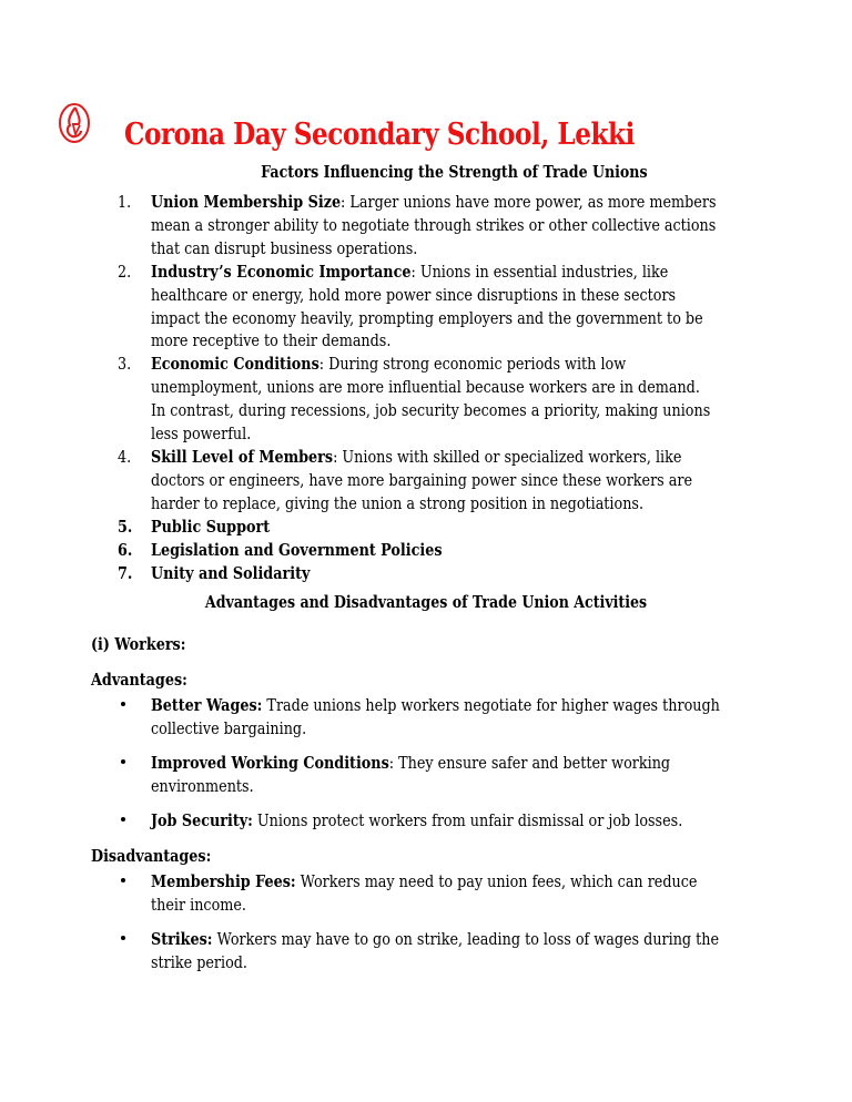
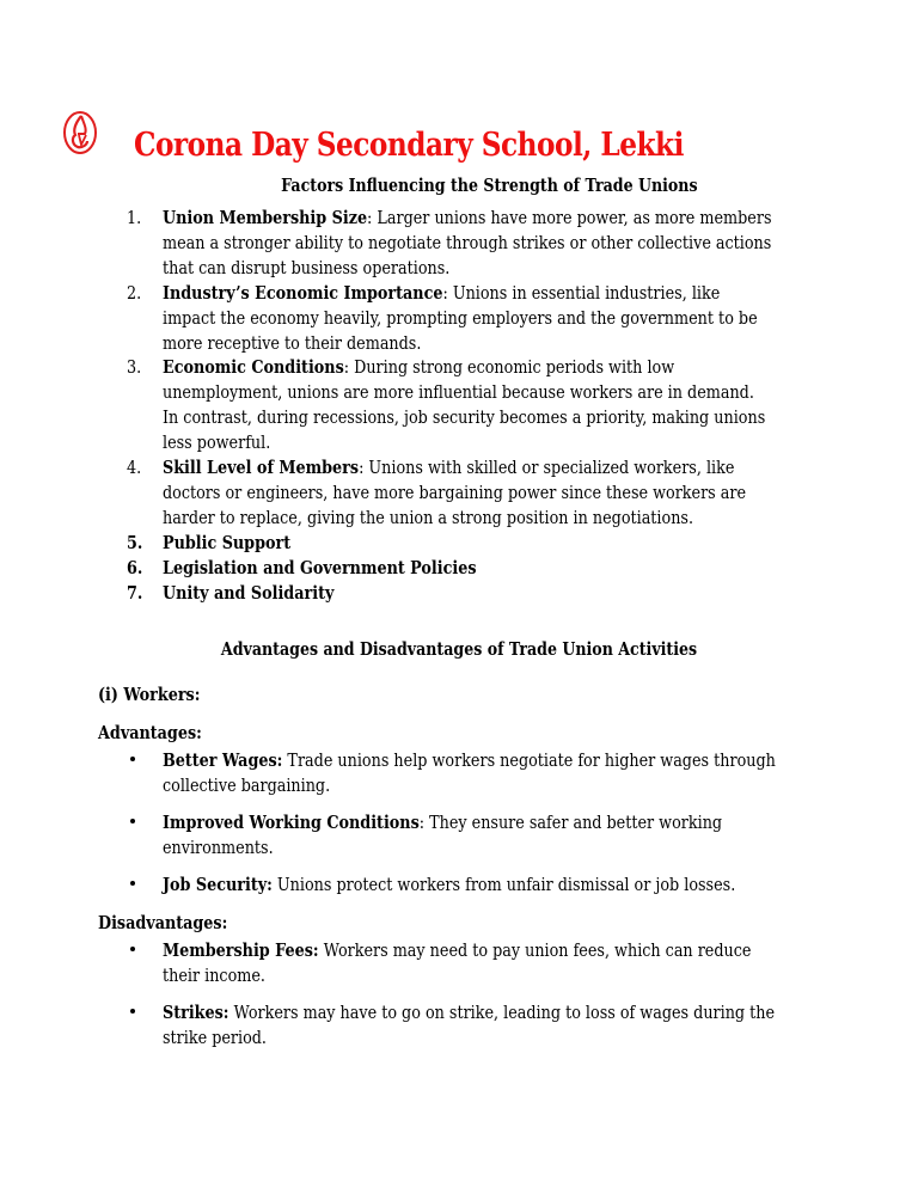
  Corona Day Secondary School, Lekki
  Factors Influencing the Strength of Trade Unions
  1.
  Union Membership Size: Larger unions have more power, as more members
  mean a stronger ability to negotiate through strikes or other collective actions
  that can disrupt business operations.
  2.
  Industry’s Economic Importance: Unions in essential industries, like
- healthcare or energy, hold more power since disruptions in these sectors
  impact the economy heavily, prompting employers and the government to be
  more receptive to their demands.
  3.
  Economic Conditions: During strong economic periods with low
  unemployment, unions are more influential because workers are in demand.
  In contrast, during recessions, job security becomes a priority, making unions
  less powerful.
  4.
  Skill Level of Members: Unions with skilled or specialized workers, like
  doctors or engineers, have more bargaining power since these workers are
  harder to replace, giving the union a strong position in negotiations.
  5.
  Public Support
  6.
  Legislation and Government Policies
  7.
  Unity and Solidarity
  Advantages and Disadvantages of Trade Union Activities
  (i) Workers:
  Advantages:
  Better Wages: Trade unions help workers negotiate for higher wages through
  collective bargaining.
  Improved Working Conditions: They ensure safer and better working
  environments.
  Job Security: Unions protect workers from unfair dismissal or job losses.
  Disadvantages:
  Membership Fees: Workers may need to pay union fees, which can reduce
  their income.
  Strikes: Workers may have to go on strike, leading to loss of wages during the
  strike period.
